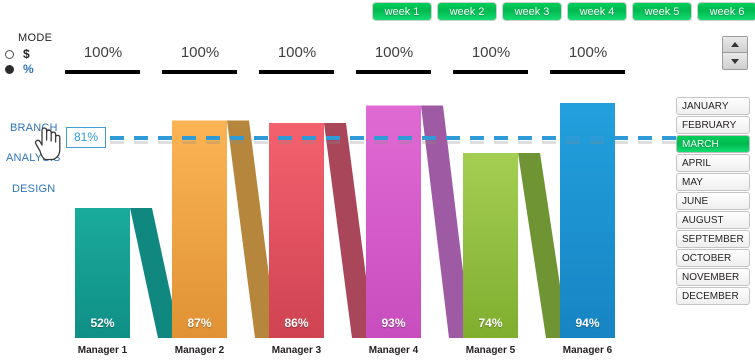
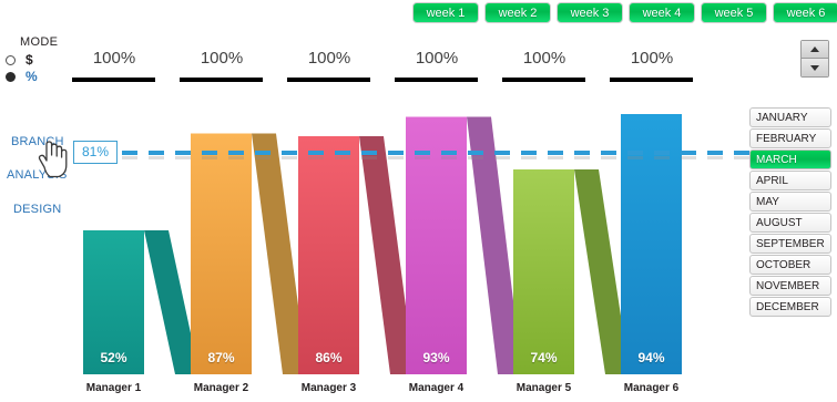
  MODE
  $
  %
  BRANH
  DESIGN
  week 1
  week 2
  week 3
  week 4
  week 5
  week 6
  100%
  100%
  100%
  100%
  100%
  100%
  Manager 1
  Manager 2
  Manager 3
  Manager 4
  Manager 5
  Manager 6
  52%
  87%
  86%
  93%
  74%
  94%
  81%
  JANUARY
  FEBRUARY
  MARCH
  APRIL
  MAY
- JUNE
  AUGUST
  SEPTEMBER
  OCTOBER
  NOVEMBER
  DECEMBER
